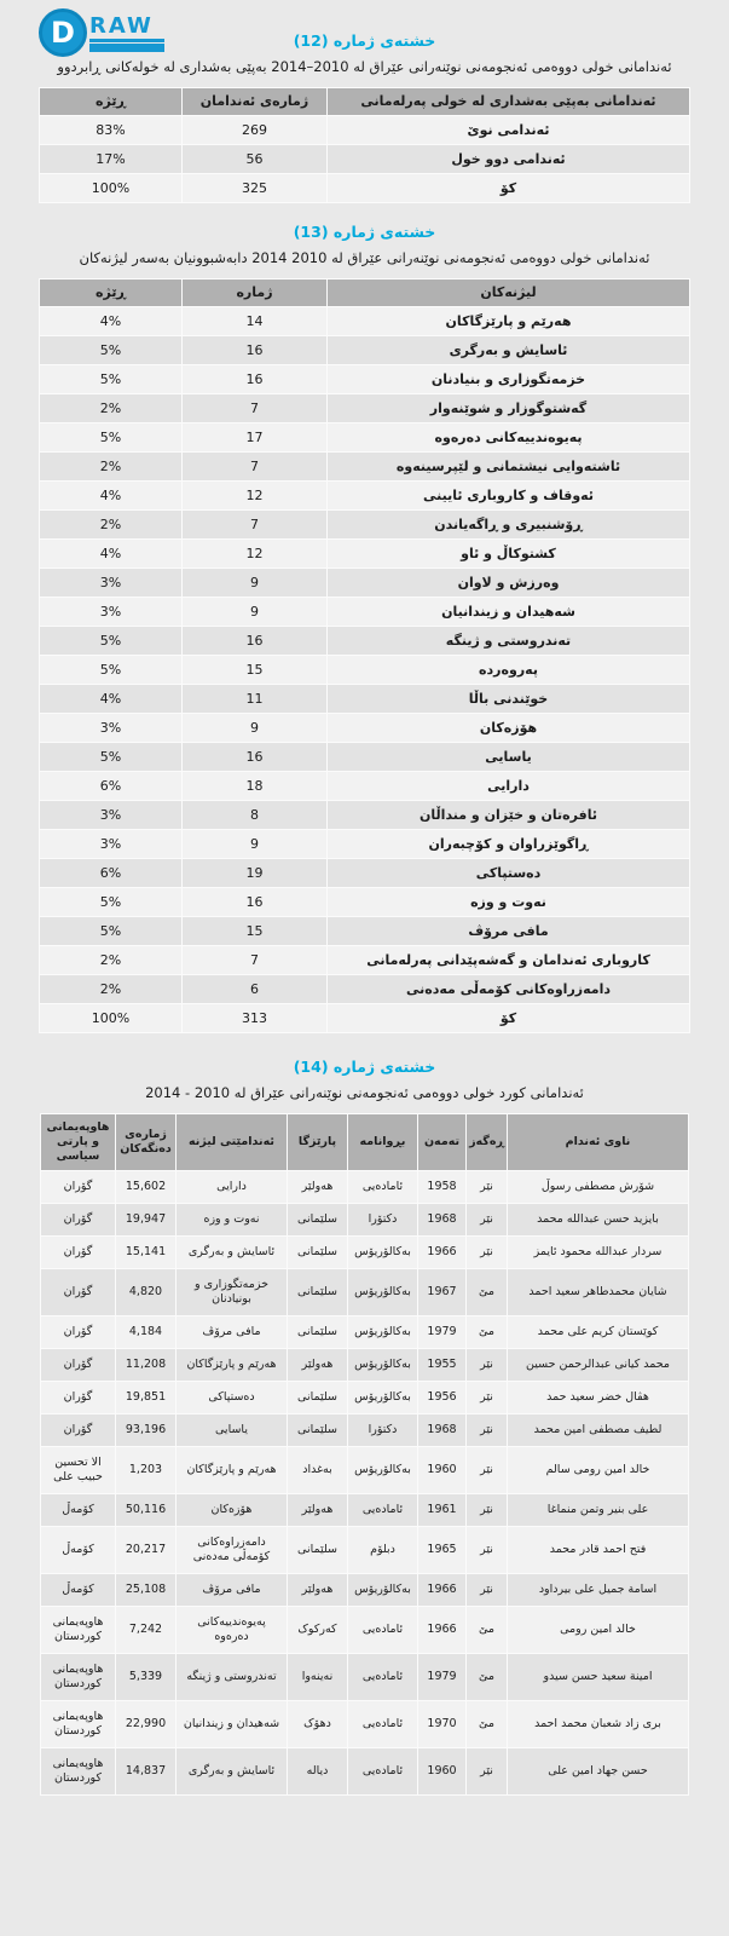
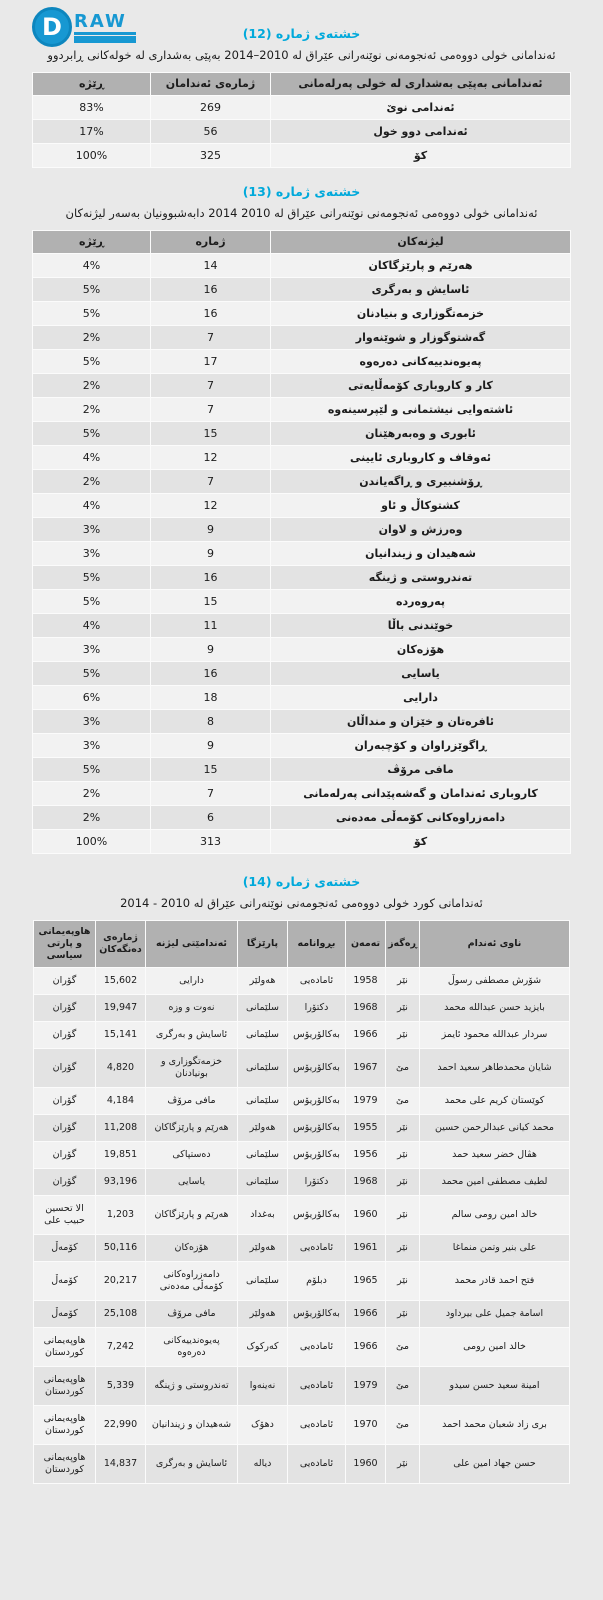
  D
  RAW
  خشتەی ژمارە (12)
  ئەندامانی خولی دووەمی ئەنجومەنی نوێنەرانی عێراق لە 2010–2014 بەپێی بەشداری لە خولەکانی ڕابردوو
  ئەندامانی بەپێی بەشداری لە خولی پەرلەمانی	ژمارەی ئەندامان	ڕێژە
  ئەندامی نوێ	269	83%
  ئەندامی دوو خول	56	17%
  کۆ	325	100%
  خشتەی ژمارە (13)
  ئەندامانی خولی دووەمی ئەنجومەنی نوێنەرانی عێراق لە 2010 2014 دابەشبوونیان بەسەر لیژنەکان
  لیژنەکان	ژمارە	ڕێژە
  هەرێم و پارێزگاکان	14	4%
  ئاسایش و بەرگری	16	5%
  خزمەتگوزاری و بنیادنان	16	5%
  گەشتوگوزار و شوێنەوار	7	2%
  پەیوەندییەکانی دەرەوە	17	5%
+ کار و کاروباری کۆمەڵایەتی	7	2%
  ئاشتەوایی نیشتمانی و لێپرسینەوە	7	2%
+ ئابوری و وەبەرهێنان	15	5%
  ئەوقاف و کاروباری ئایینی	12	4%
  ڕۆشنبیری و ڕاگەیاندن	7	2%
  کشتوکاڵ و ئاو	12	4%
  وەرزش و لاوان	9	3%
  شەهیدان و زیندانیان	9	3%
  تەندروستی و ژینگە	16	5%
  پەروەردە	15	5%
  خوێندنی باڵا	11	4%
  هۆزەکان	9	3%
  یاسایی	16	5%
  دارایی	18	6%
  ئافرەتان و خێزان و منداڵان	8	3%
  ڕاگوێزراوان و کۆچبەران	9	3%
- دەستپاکی	19	6%
- نەوت و وزە	16	5%
  مافی مرۆڤ	15	5%
  کاروباری ئەندامان و گەشەپێدانی پەرلەمانی	7	2%
  دامەزراوەکانی کۆمەڵی مەدەنی	6	2%
  کۆ	313	100%
  خشتەی ژمارە (14)
  ئەندامانی کورد خولی دووەمی ئەنجومەنی نوێنەرانی عێراق لە 2010 - 2014
  ناوی ئەندام	ڕەگەز	تەمەن	بڕوانامە	پارێزگا	ئەندامێتی لیژنە	ژمارەی دەنگەکان	هاوپەیمانی و پارتی سیاسی
  شۆرش مصطفی رسوڵ	نێر	1958	ئامادەیی	هەولێر	دارایی	15,602	گۆران
  بایزید حسن عبدالله محمد	نێر	1968	دکتۆرا	سلێمانی	نەوت و وزە	19,947	گۆران
  سردار عبدالله محمود ئایمز	نێر	1966	بەکالۆریۆس	سلێمانی	ئاسایش و بەرگری	15,141	گۆران
  شایان محمدطاهر سعید احمد	مێ	1967	بەکالۆریۆس	سلێمانی	خزمەتگوزاری و بونیادنان	4,820	گۆران
  کوێستان کریم علی محمد	مێ	1979	بەکالۆریۆس	سلێمانی	مافی مرۆڤ	4,184	گۆران
  محمد کیانی عبدالرحمن حسین	نێر	1955	بەکالۆریۆس	هەولێر	هەرێم و پارێزگاکان	11,208	گۆران
  هڤال خضر سعید حمد	نێر	1956	بەکالۆریۆس	سلێمانی	دەستپاکی	19,851	گۆران
  لطیف مصطفی امین محمد	نێر	1968	دکتۆرا	سلێمانی	یاسایی	93,196	گۆران
  خالد امین رومی سالم	نێر	1960	بەکالۆریۆس	بەغداد	هەرێم و پارێزگاکان	1,203	الا تحسین حبیب علی
  علی بنیر وتمن منماغا	نێر	1961	ئامادەیی	هەولێر	هۆزەکان	50,116	کۆمەڵ
  فتح احمد قادر محمد	نێر	1965	دبلۆم	سلێمانی	دامەزراوەکانی کۆمەڵی مەدەنی	20,217	کۆمەڵ
  اسامة جمیل علی بیرداود	نێر	1966	بەکالۆریۆس	هەولێر	مافی مرۆڤ	25,108	کۆمەڵ
  خالد امین رومی	مێ	1966	ئامادەیی	کەرکوک	پەیوەندییەکانی دەرەوە	7,242	هاوپەیمانی کوردستان
  امینة سعید حسن سیدو	مێ	1979	ئامادەیی	نەینەوا	تەندروستی و ژینگە	5,339	هاوپەیمانی کوردستان
  بری زاد شعبان محمد احمد	مێ	1970	ئامادەیی	دهۆک	شەهیدان و زیندانیان	22,990	هاوپەیمانی کوردستان
  حسن جهاد امین علی	نێر	1960	ئامادەیی	دیالە	ئاسایش و بەرگری	14,837	هاوپەیمانی کوردستان
